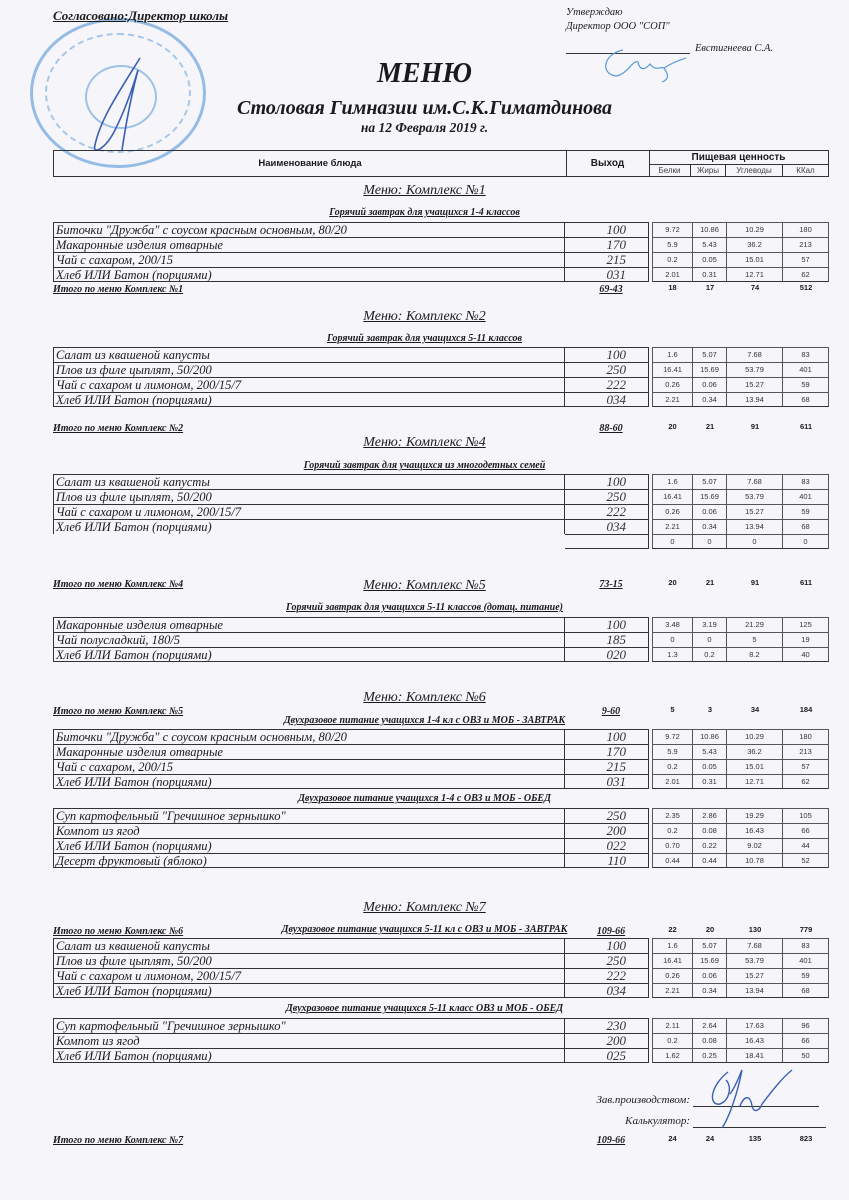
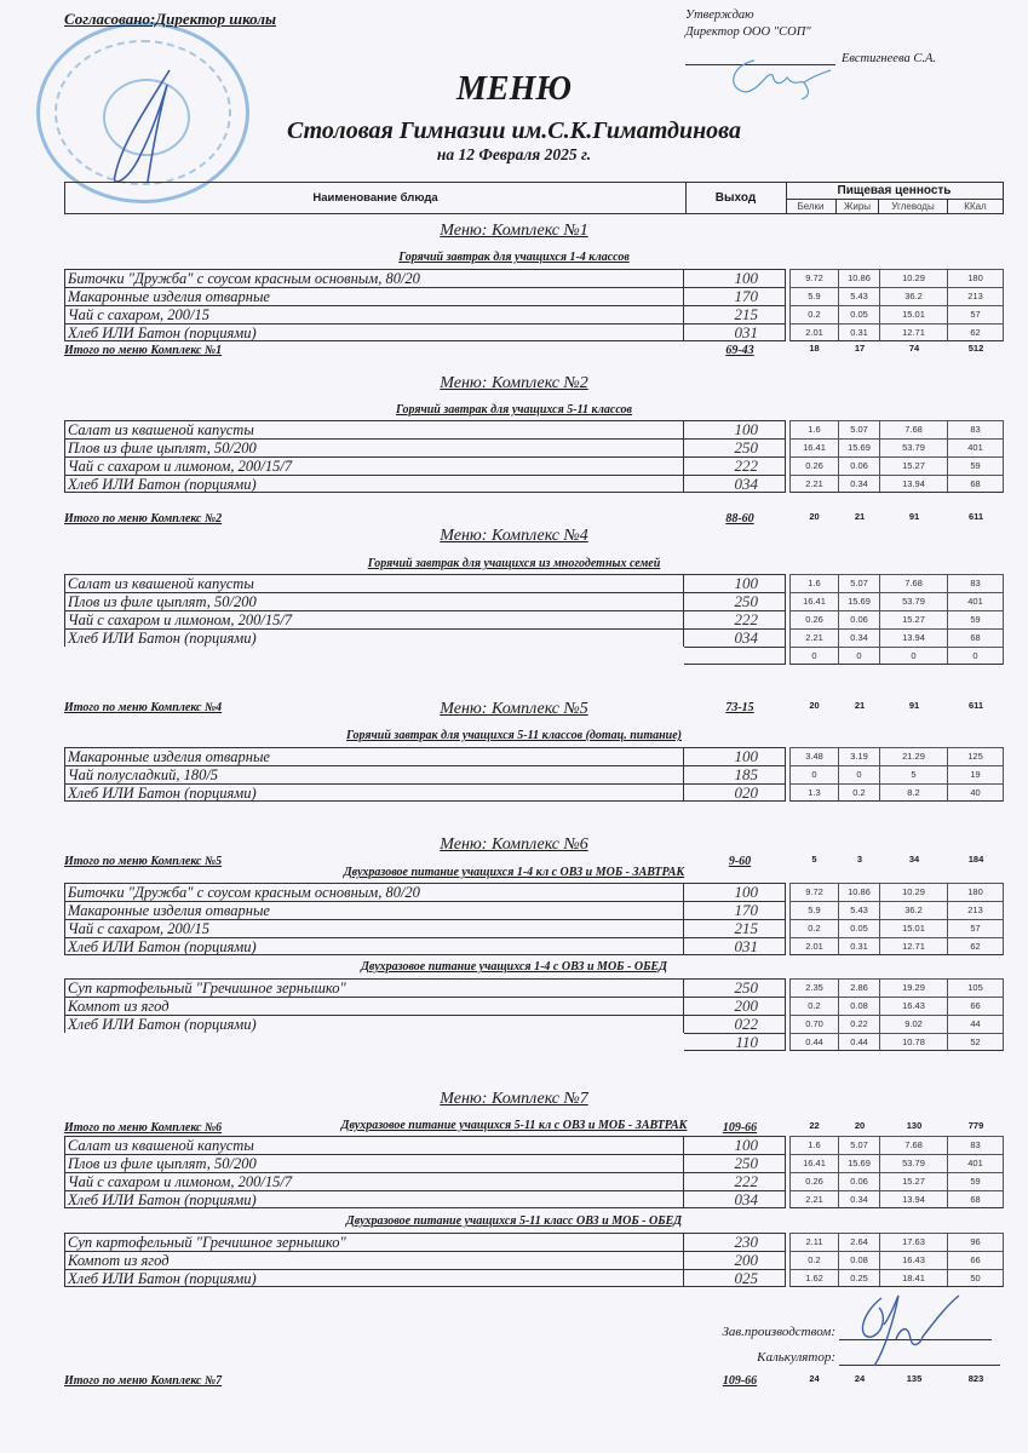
  Согласовано:Директор школы
  Утверждаю
  Директор ООО "СОП"
  Евстигнеева С.А.
  МЕНЮ
  Столовая Гимназии им.С.К.Гиматдинова
- на 12 Февраля 2019 г.
+ на 12 Февраля 2025 г.
  Наименование блюда
  Выход
  Пищевая ценность
  Белки
  Жиры
  Углеводы
  ККал
  Меню: Комплекс №1
  Горячий завтрак для учащихся 1-4 классов
  Биточки "Дружба" с соусом красным основным, 80/20
  100
  9.72
  10.86
  10.29
  180
  Макаронные изделия отварные
  170
  5.9
  5.43
  36.2
  213
  Чай с сахаром, 200/15
  215
  0.2
  0.05
  15.01
  57
  Хлеб ИЛИ Батон (порциями)
  031
  2.01
  0.31
  12.71
  62
  Итого по меню Комплекс №1
  69-43
  18
  17
  74
  512
  Меню: Комплекс №2
  Горячий завтрак для учащихся 5-11 классов
  Салат из квашеной капусты
  100
  1.6
  5.07
  7.68
  83
  Плов из филе цыплят, 50/200
  250
  16.41
  15.69
  53.79
  401
  Чай с сахаром и лимоном, 200/15/7
  222
  0.26
  0.06
  15.27
  59
  Хлеб ИЛИ Батон (порциями)
  034
  2.21
  0.34
  13.94
  68
  Итого по меню Комплекс №2
  88-60
  20
  21
  91
  611
  Меню: Комплекс №4
  Горячий завтрак для учащихся из многодетных семей
  Салат из квашеной капусты
  100
  1.6
  5.07
  7.68
  83
  Плов из филе цыплят, 50/200
  250
  16.41
  15.69
  53.79
  401
  Чай с сахаром и лимоном, 200/15/7
  222
  0.26
  0.06
  15.27
  59
  Хлеб ИЛИ Батон (порциями)
  034
  2.21
  0.34
  13.94
  68
  0
  0
  0
  0
  Итого по меню Комплекс №4
  73-15
  20
  21
  91
  611
  Меню: Комплекс №5
  Горячий завтрак для учащихся 5-11 классов (дотац. питание)
  Макаронные изделия отварные
  100
  3.48
  3.19
  21.29
  125
  Чай полусладкий, 180/5
  185
  0
  0
  5
  19
  Хлеб ИЛИ Батон (порциями)
  020
  1.3
  0.2
  8.2
  40
  Итого по меню Комплекс №5
  9-60
  5
  3
  34
  184
  Меню: Комплекс №6
  Двухразовое питание учащихся 1-4 кл с ОВЗ и МОБ - ЗАВТРАК
  Биточки "Дружба" с соусом красным основным, 80/20
  100
  9.72
  10.86
  10.29
  180
  Макаронные изделия отварные
  170
  5.9
  5.43
  36.2
  213
  Чай с сахаром, 200/15
  215
  0.2
  0.05
  15.01
  57
  Хлеб ИЛИ Батон (порциями)
  031
  2.01
  0.31
  12.71
  62
  Двухразовое питание учащихся 1-4 с ОВЗ и МОБ - ОБЕД
  Суп картофельный "Гречишное зернышко"
  250
  2.35
  2.86
  19.29
  105
  Компот из ягод
  200
  0.2
  0.08
  16.43
  66
  Хлеб ИЛИ Батон (порциями)
  022
  0.70
  0.22
  9.02
  44
- Десерт фруктовый (яблоко)
  110
  0.44
  0.44
  10.78
  52
  Итого по меню Комплекс №6
  109-66
  22
  20
  130
  779
  Меню: Комплекс №7
  Двухразовое питание учащихся 5-11 кл с ОВЗ и МОБ - ЗАВТРАК
  Салат из квашеной капусты
  100
  1.6
  5.07
  7.68
  83
  Плов из филе цыплят, 50/200
  250
  16.41
  15.69
  53.79
  401
  Чай с сахаром и лимоном, 200/15/7
  222
  0.26
  0.06
  15.27
  59
  Хлеб ИЛИ Батон (порциями)
  034
  2.21
  0.34
  13.94
  68
  Двухразовое питание учащихся 5-11 класс ОВЗ и МОБ - ОБЕД
  Суп картофельный "Гречишное зернышко"
  230
  2.11
  2.64
  17.63
  96
  Компот из ягод
  200
  0.2
  0.08
  16.43
  66
  Хлеб ИЛИ Батон (порциями)
  025
  1.62
  0.25
  18.41
  50
  Итого по меню Комплекс №7
  109-66
  24
  24
  135
  823
  Зав.производством:
  Калькулятор:
